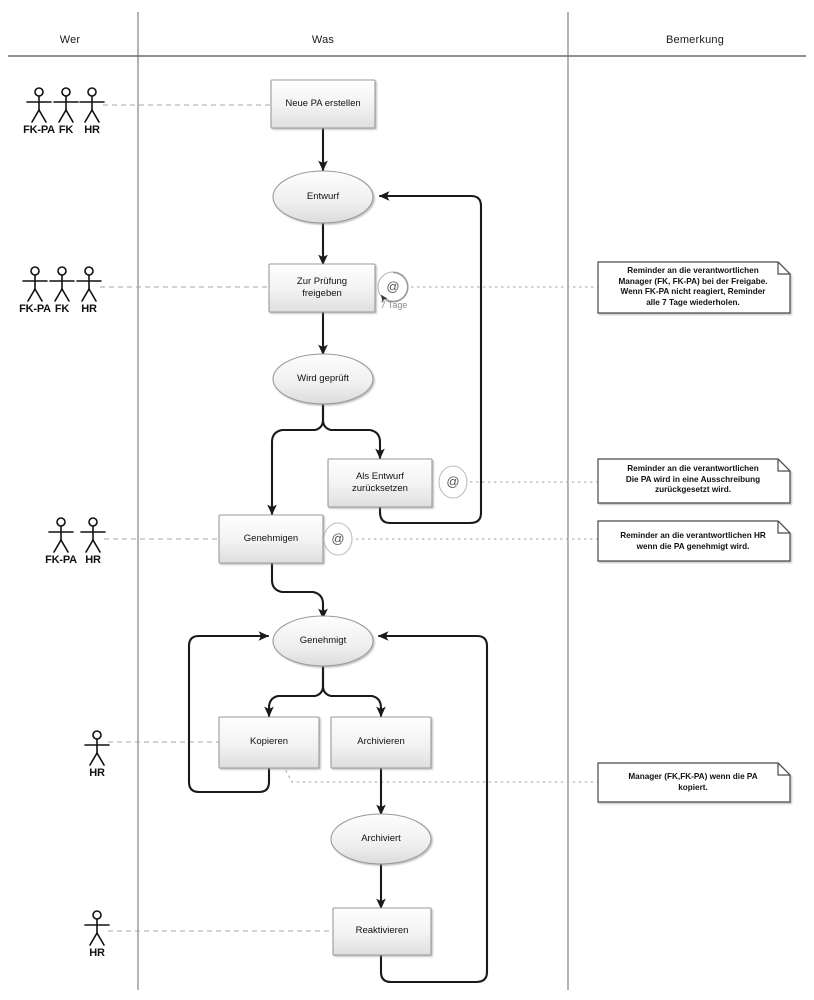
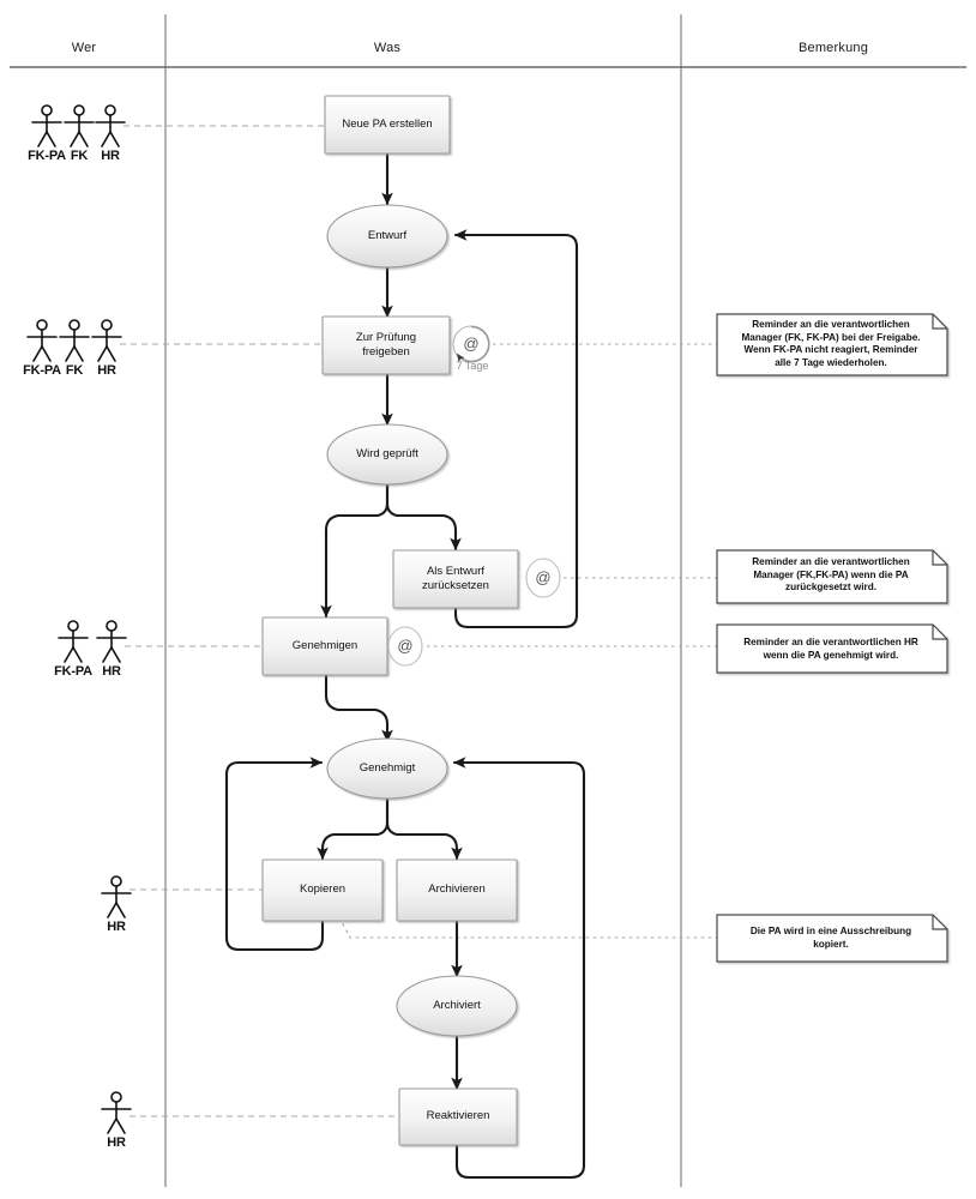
  Wer
  Was
  Bemerkung
  Neue PA erstellen
  Entwurf
  Zur Prüfung
  freigeben
  Wird geprüft
  Als Entwurf
  zurücksetzen
  Genehmigen
  Genehmigt
  Kopieren
  Archivieren
  Archiviert
  Reaktivieren
  FK-PA
  FK
  HR
  FK-PA
  FK
  HR
  FK-PA
  HR
  HR
  HR
  @
  7 Tage
  @
  @
  Reminder an die verantwortlichen
  Manager (FK, FK-PA) bei der Freigabe.
  Wenn FK-PA nicht reagiert, Reminder
  alle 7 Tage wiederholen.
  Reminder an die verantwortlichen
- Die PA wird in eine Ausschreibung
+ Manager (FK,FK-PA) wenn die PA
  zurückgesetzt wird.
  Reminder an die verantwortlichen HR
  wenn die PA genehmigt wird.
- Manager (FK,FK-PA) wenn die PA
+ Die PA wird in eine Ausschreibung
  kopiert.
